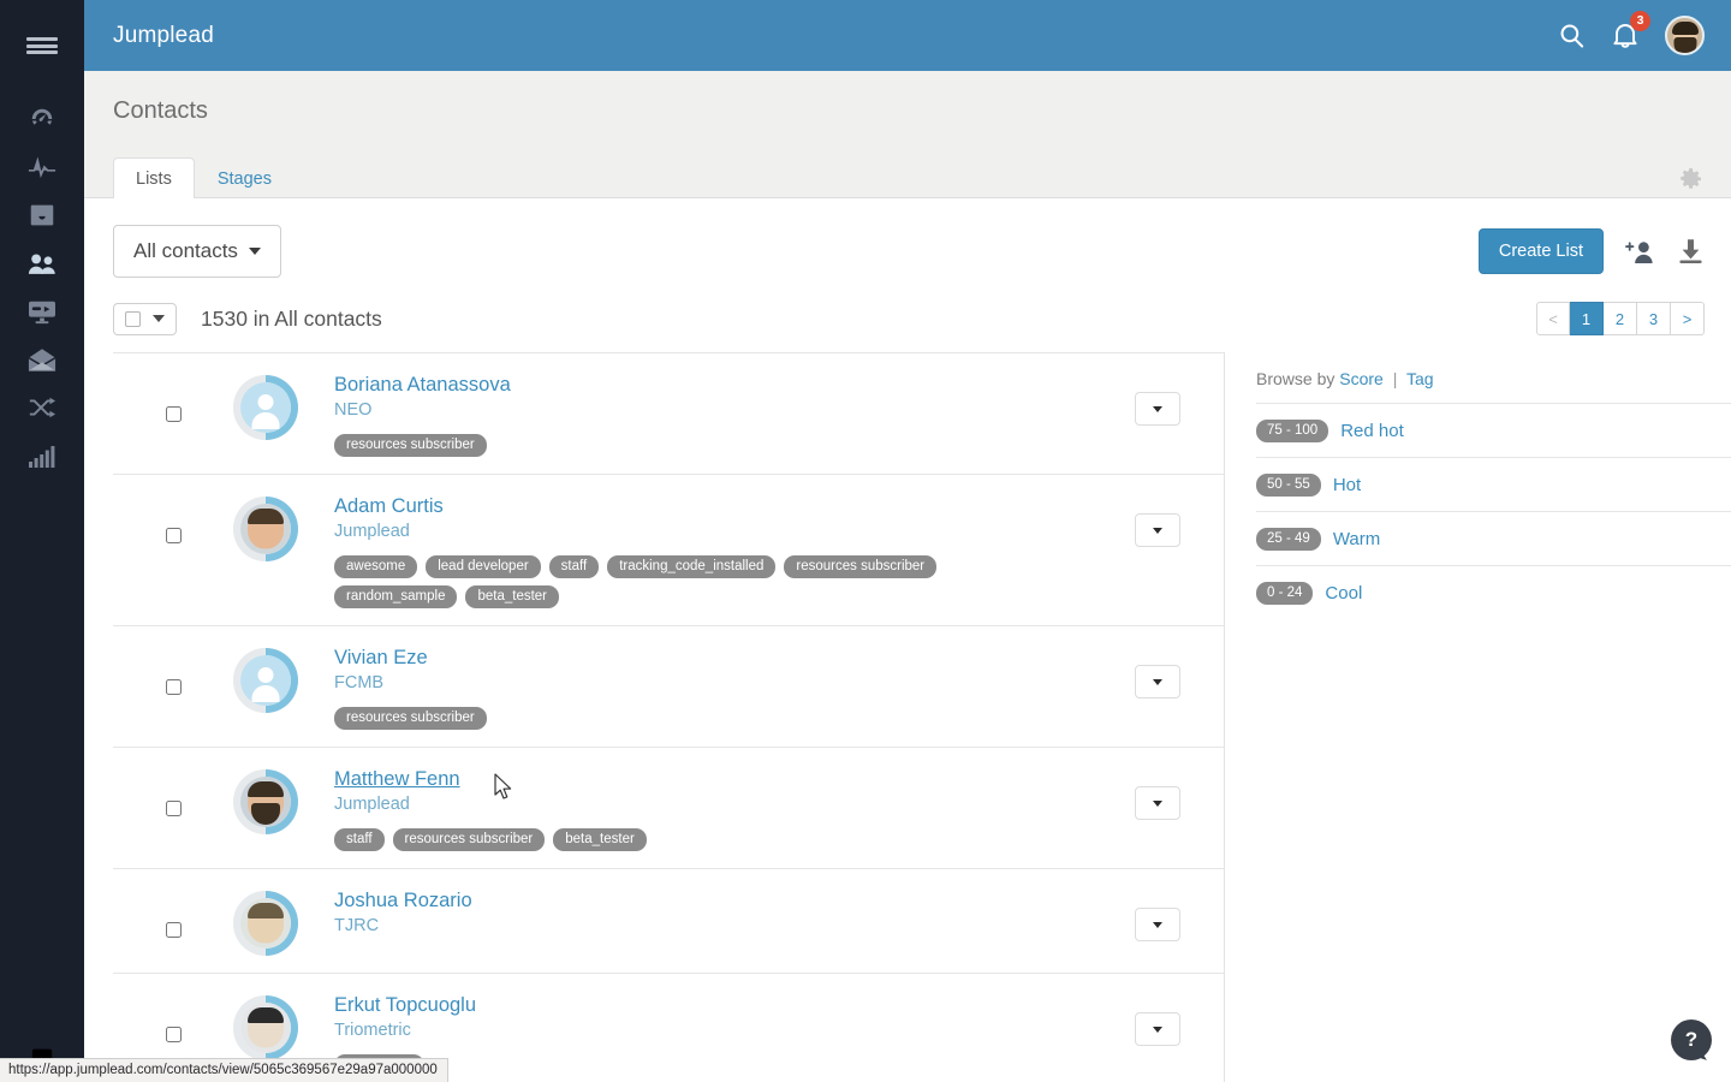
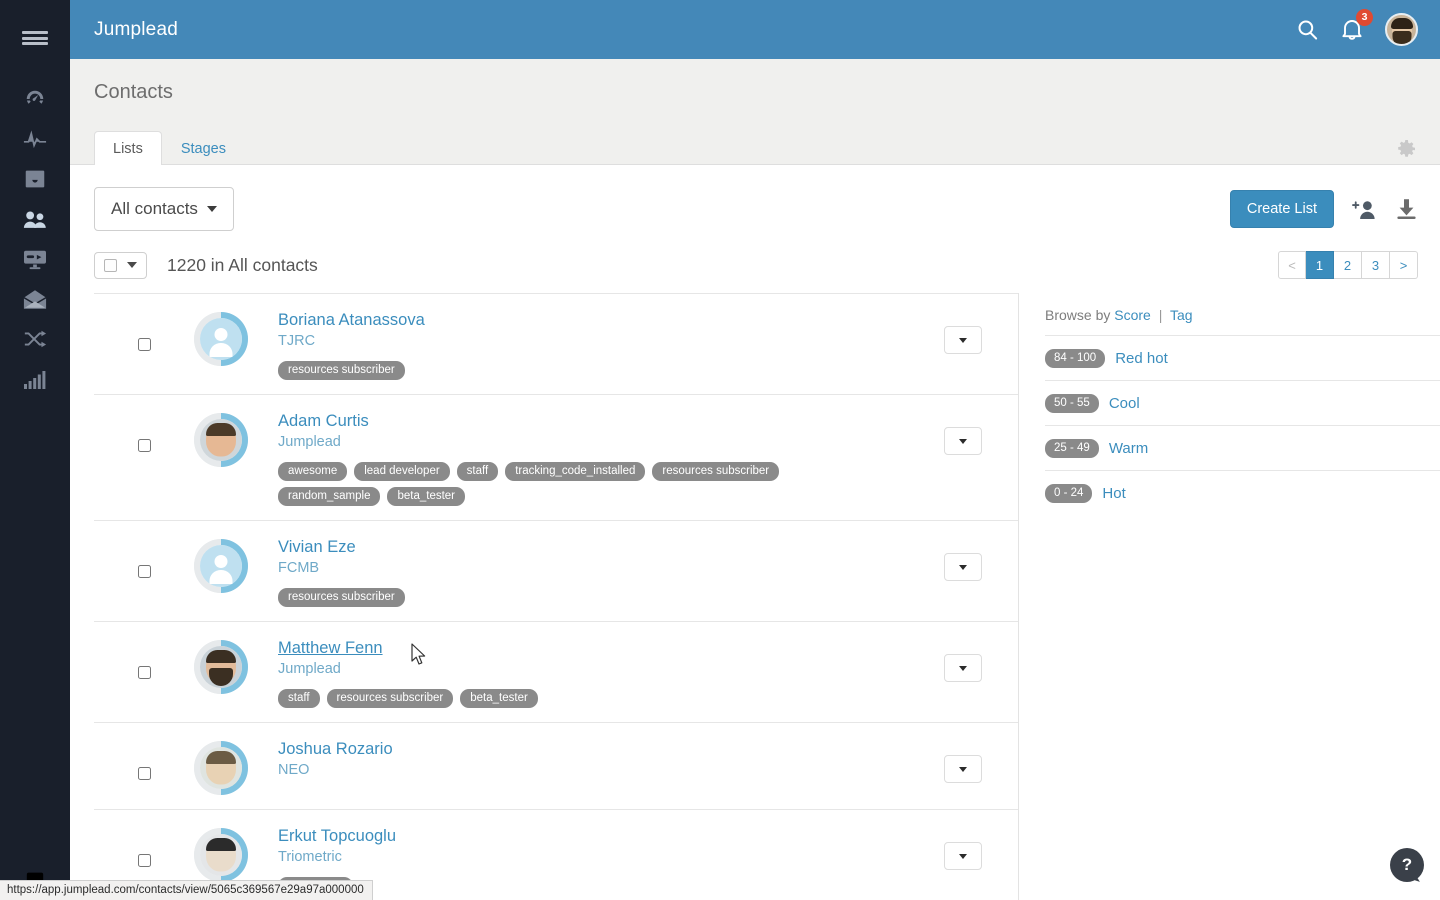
  Jumplead
  3
  Contacts
  Lists
  Stages
  All contacts
  Create List
- 1530 in All contacts
+ 1220 in All contacts
  <
  1
  2
  3
  >
  Boriana Atanassova
- NEO
+ TJRC
  resources subscriber
  Adam Curtis
  Jumplead
  awesome
  lead developer
  staff
  tracking_code_installed
  resources subscriber
  random_sample
  beta_tester
  Vivian Eze
  FCMB
  resources subscriber
  Matthew Fenn
  Jumplead
  staff
  resources subscriber
  beta_tester
  Joshua Rozario
- TJRC
+ NEO
  Erkut Topcuoglu
  Triometric
  Browse by Score | Tag
- 75 - 100
+ 84 - 100
  Red hot
  50 - 55
- Hot
+ Cool
  25 - 49
  Warm
  0 - 24
- Cool
+ Hot
  ?
  https://app.jumplead.com/contacts/view/5065c369567e29a97a000000
